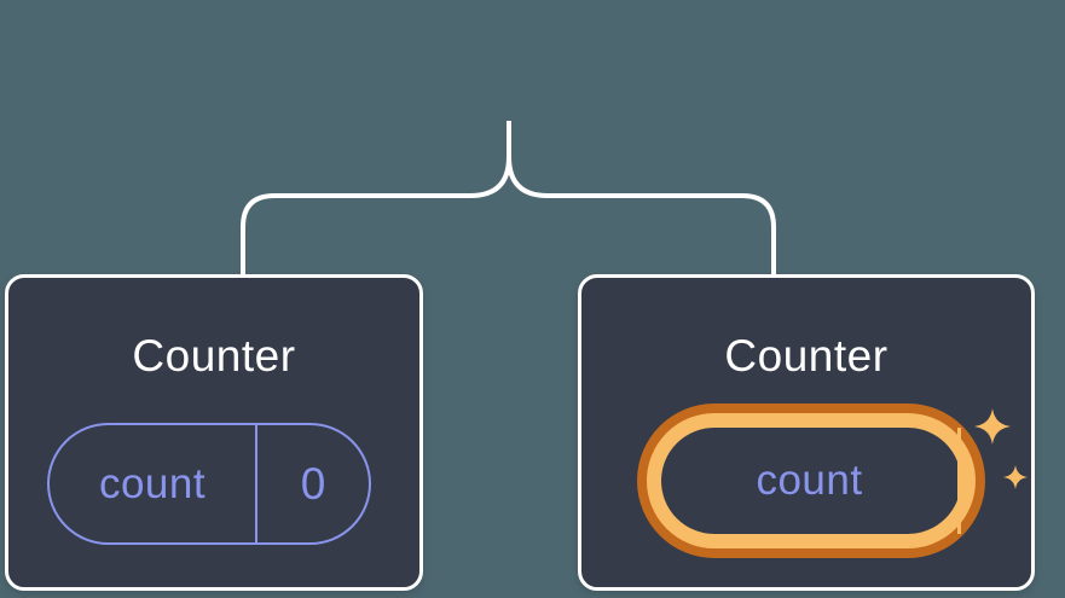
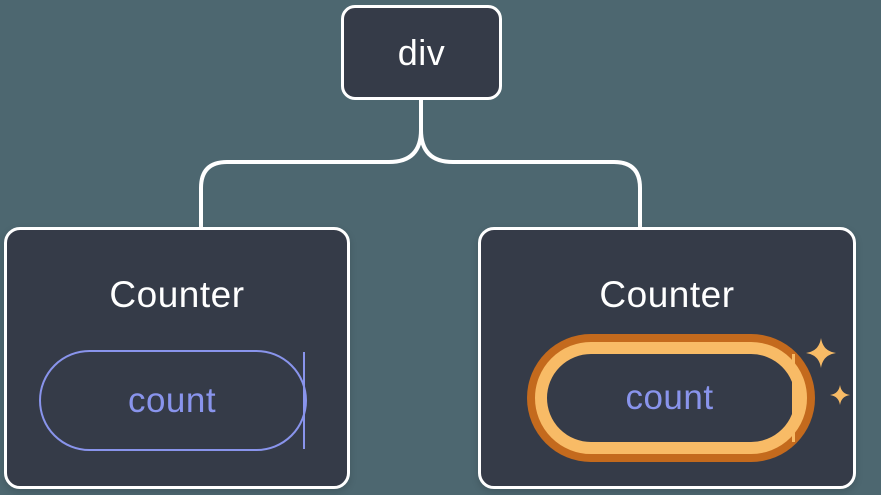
+ div
  Counter
  count
- 0
  Counter
  count
